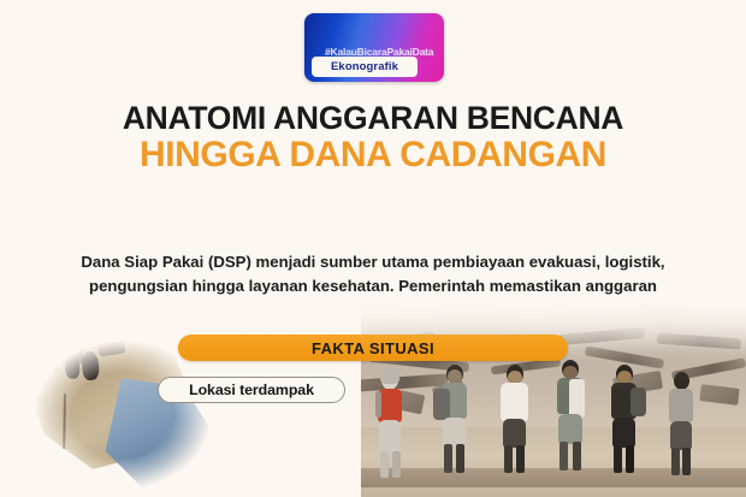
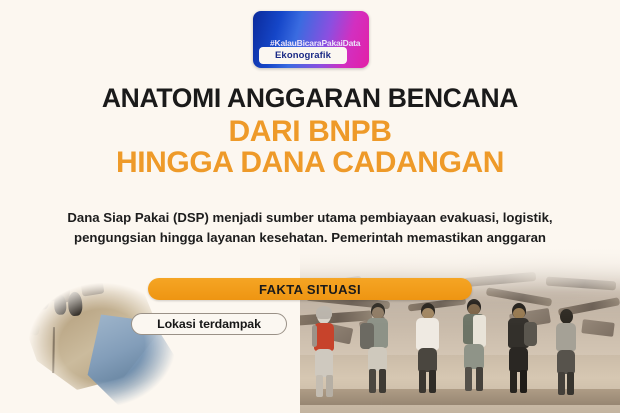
  #KalauBicaraPakaiData
  Ekonografik
  ANATOMI ANGGARAN BENCANA
+ DARI BNPB
  HINGGA DANA CADANGAN
  Dana Siap Pakai (DSP) menjadi sumber utama pembiayaan evakuasi, logistik,
  pengungsian hingga layanan kesehatan. Pemerintah memastikan anggaran
  FAKTA SITUASI
  Lokasi terdampak
